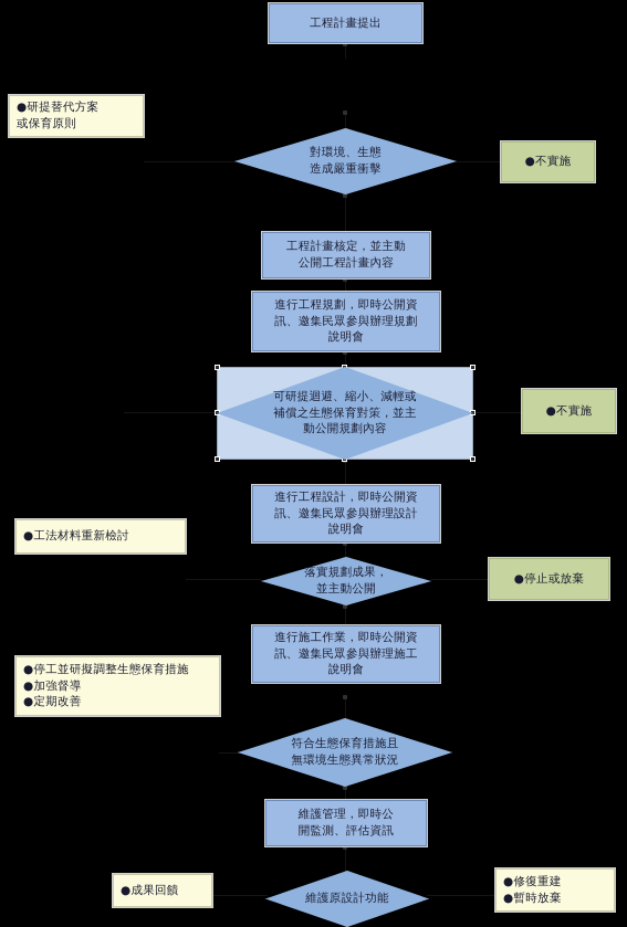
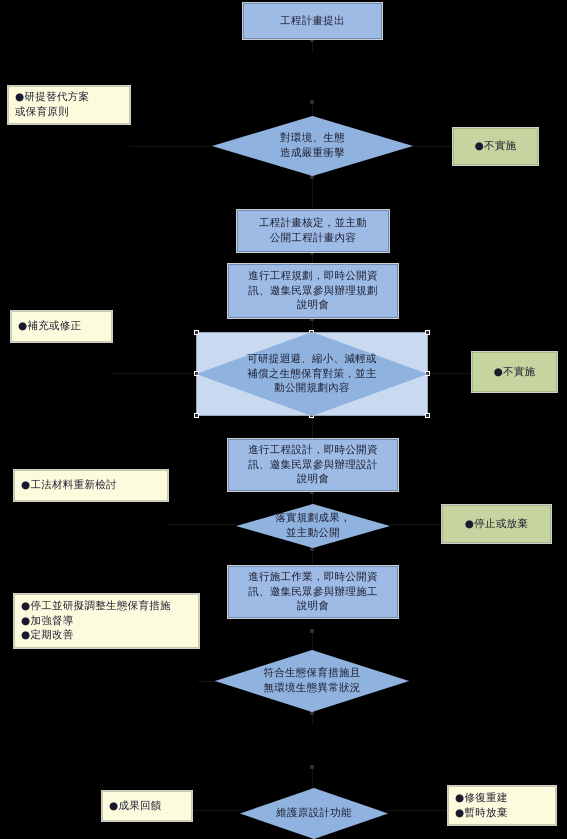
  工程計畫提出
  ●研提替代方案
  或保育原則
  對環境、生態
  造成嚴重衝擊
  ●不實施
  工程計畫核定，並主動
  公開工程計畫內容
  進行工程規劃，即時公開資
  訊、邀集民眾參與辦理規劃
  說明會
+ ●補充或修正
  可研提迴避、縮小、減輕或
  補償之生態保育對策，並主
  動公開規劃內容
  ●不實施
  進行工程設計，即時公開資
  訊、邀集民眾參與辦理設計
  說明會
  ●工法材料重新檢討
  落實規劃成果，
  並主動公開
  ●停止或放棄
  進行施工作業，即時公開資
  訊、邀集民眾參與辦理施工
  說明會
  ●停工並研擬調整生態保育措施
  ●加強督導
  ●定期改善
  符合生態保育措施且
  無環境生態異常狀況
- 維護管理，即時公
- 開監測、評估資訊
  ●成果回饋
  維護原設計功能
  ●修復重建
  ●暫時放棄
